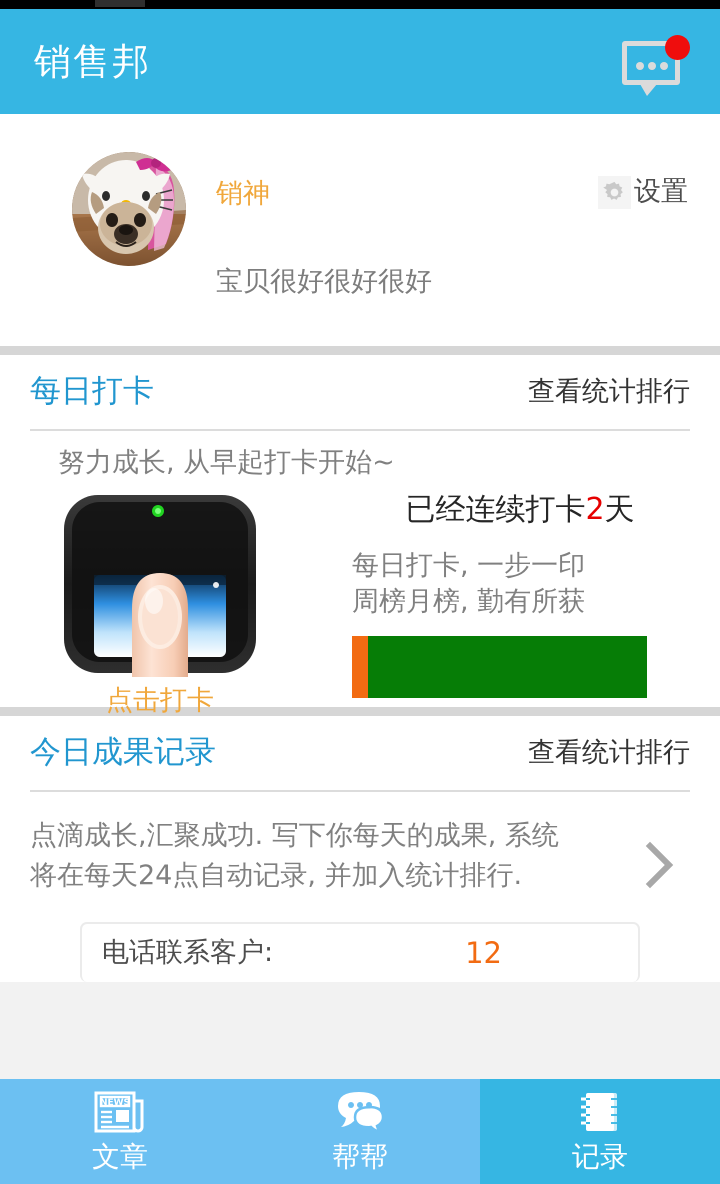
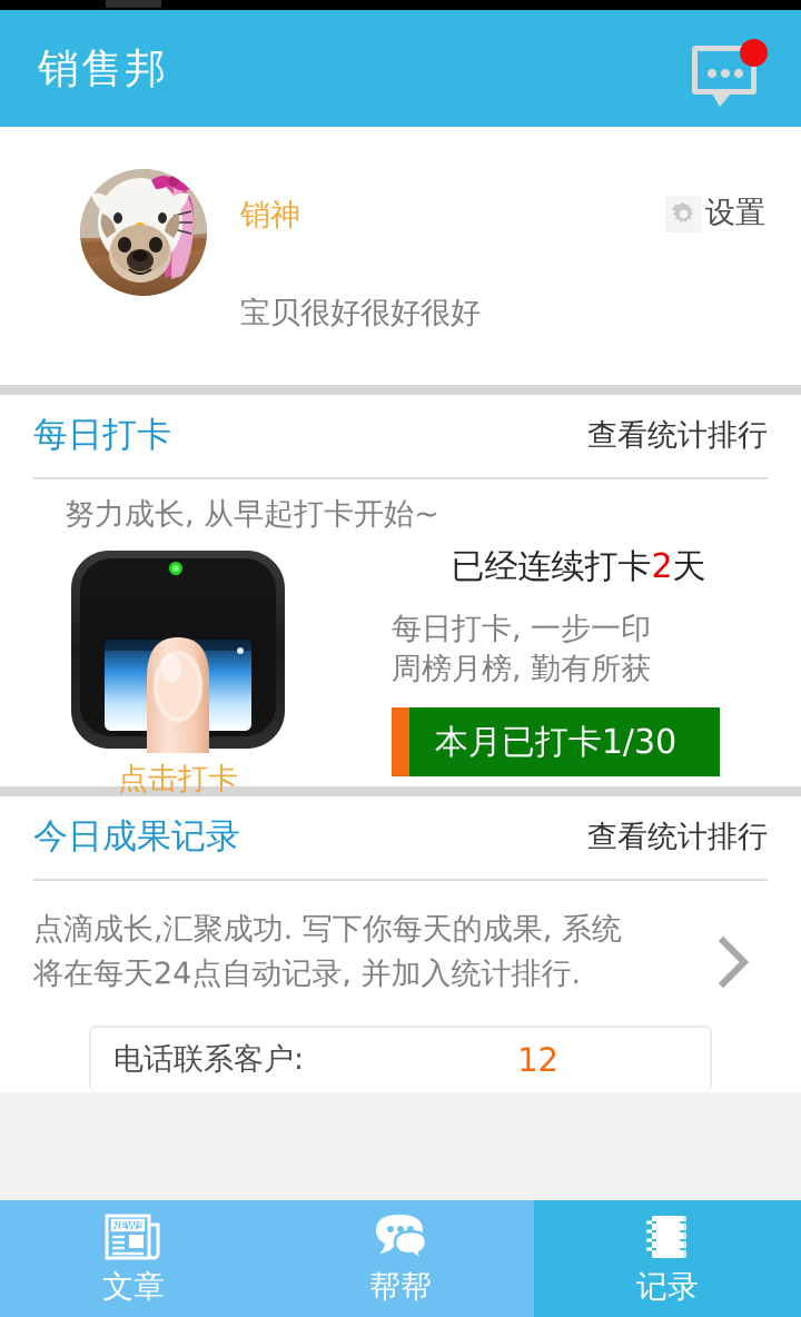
  销售邦
  销神
  宝贝很好很好很好
  设置
  每日打卡
  查看统计排行
  努力成长, 从早起打卡开始~
  点击打卡
  已经连续打卡2天
  每日打卡, 一步一印
  周榜月榜, 勤有所获
+ 本月已打卡1/30
  今日成果记录
  查看统计排行
  点滴成长,汇聚成功. 写下你每天的成果, 系统
  将在每天24点自动记录, 并加入统计排行.
  电话联系客户:
  12
  NEWS
  文章
  帮帮
  记录
